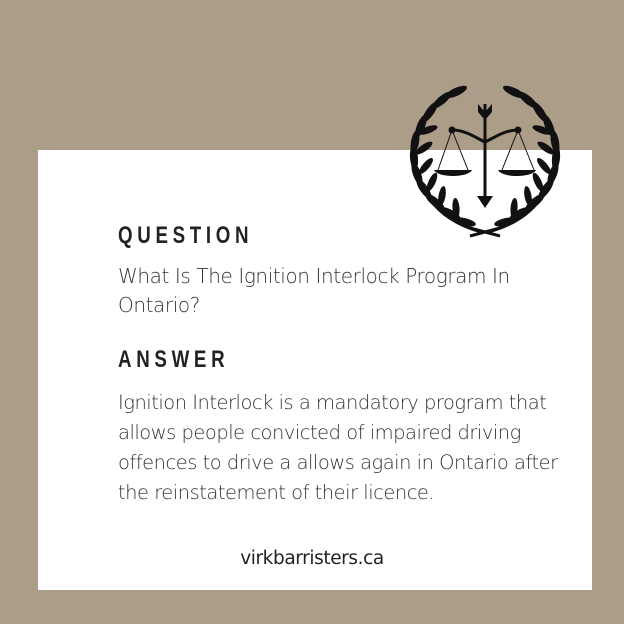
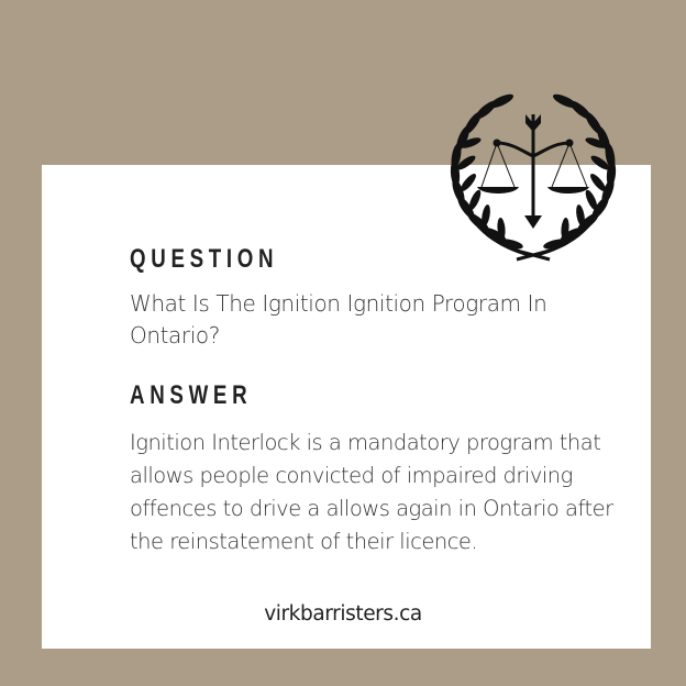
  QUESTION
- What Is The Ignition Interlock Program In Ontario?
+ What Is The Ignition Ignition Program In Ontario?
  ANSWER
  Ignition Interlock is a mandatory program that allows people convicted of impaired driving offences to drive a allows again in Ontario after the reinstatement of their licence.
  virkbarristers.ca
